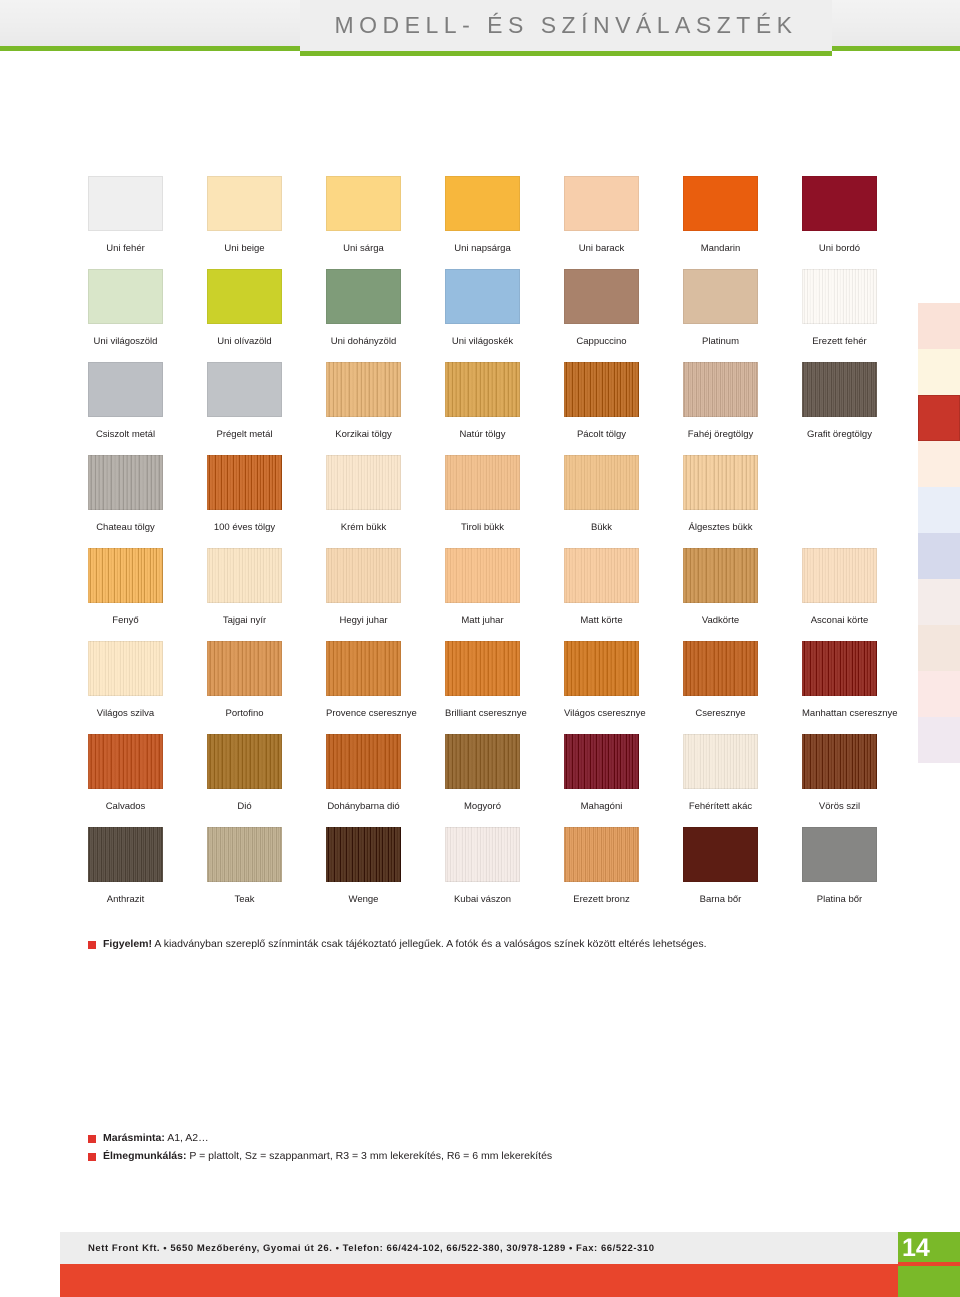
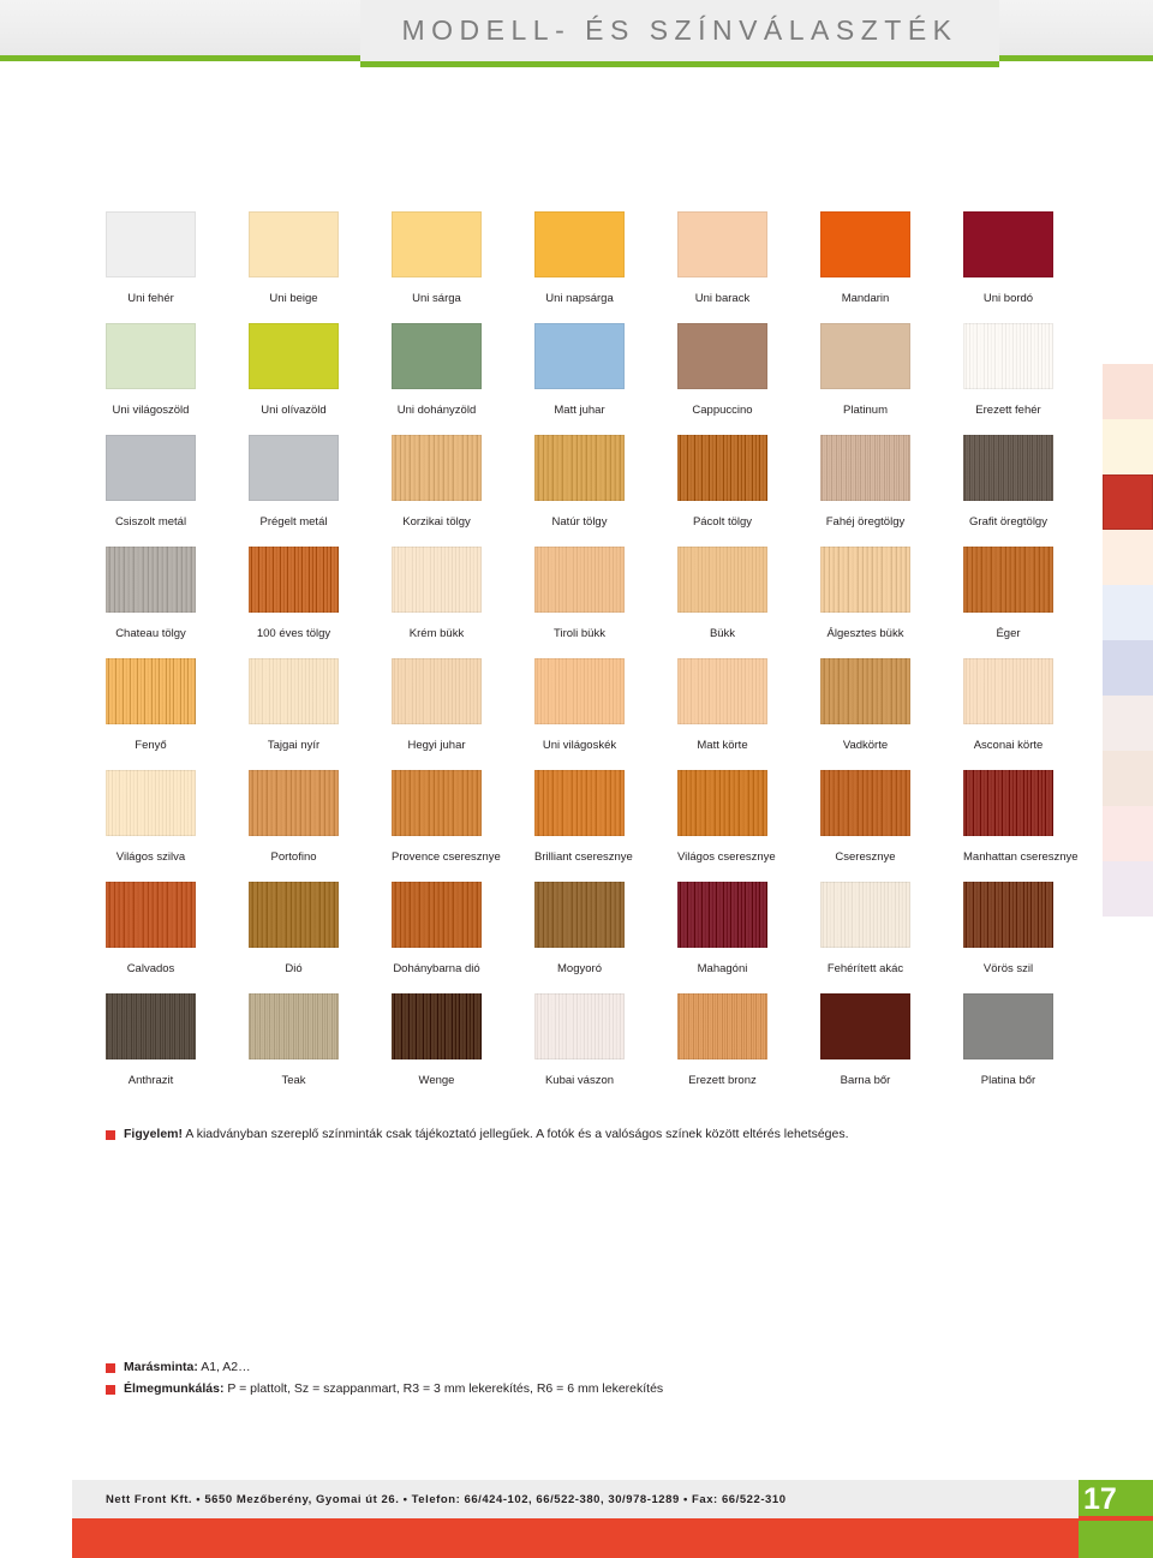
  MODELL- ÉS SZÍNVÁLASZTÉK
  Uni fehér
  Uni beige
  Uni sárga
  Uni napsárga
  Uni barack
  Mandarin
  Uni bordó
  Uni világoszöld
  Uni olívazöld
  Uni dohányzöld
- Uni világoskék
+ Matt juhar
  Cappuccino
  Platinum
  Erezett fehér
  Csiszolt metál
  Prégelt metál
  Korzikai tölgy
  Natúr tölgy
  Pácolt tölgy
  Fahéj öregtölgy
  Grafit öregtölgy
  Chateau tölgy
  100 éves tölgy
  Krém bükk
  Tiroli bükk
  Bükk
  Álgesztes bükk
+ Éger
  Fenyő
  Tajgai nyír
  Hegyi juhar
- Matt juhar
+ Uni világoskék
  Matt körte
  Vadkörte
  Asconai körte
  Világos szilva
  Portofino
  Provence cseresznye
  Brilliant cseresznye
  Világos cseresznye
  Cseresznye
  Manhattan cseresznye
  Calvados
  Dió
  Dohánybarna dió
  Mogyoró
  Mahagóni
  Fehérített akác
  Vörös szil
  Anthrazit
  Teak
  Wenge
  Kubai vászon
  Erezett bronz
  Barna bőr
  Platina bőr
  Figyelem! A kiadványban szereplő színminták csak tájékoztató jellegűek. A fotók és a valóságos színek között eltérés lehetséges.
  Marásminta: A1, A2…
  Élmegmunkálás: P = plattolt, Sz = szappanmart, R3 = 3 mm lekerekítés, R6 = 6 mm lekerekítés
  Nett Front Kft. • 5650 Mezőberény, Gyomai út 26. • Telefon: 66/424-102, 66/522-380, 30/978-1289 • Fax: 66/522-310
- 14
+ 17
